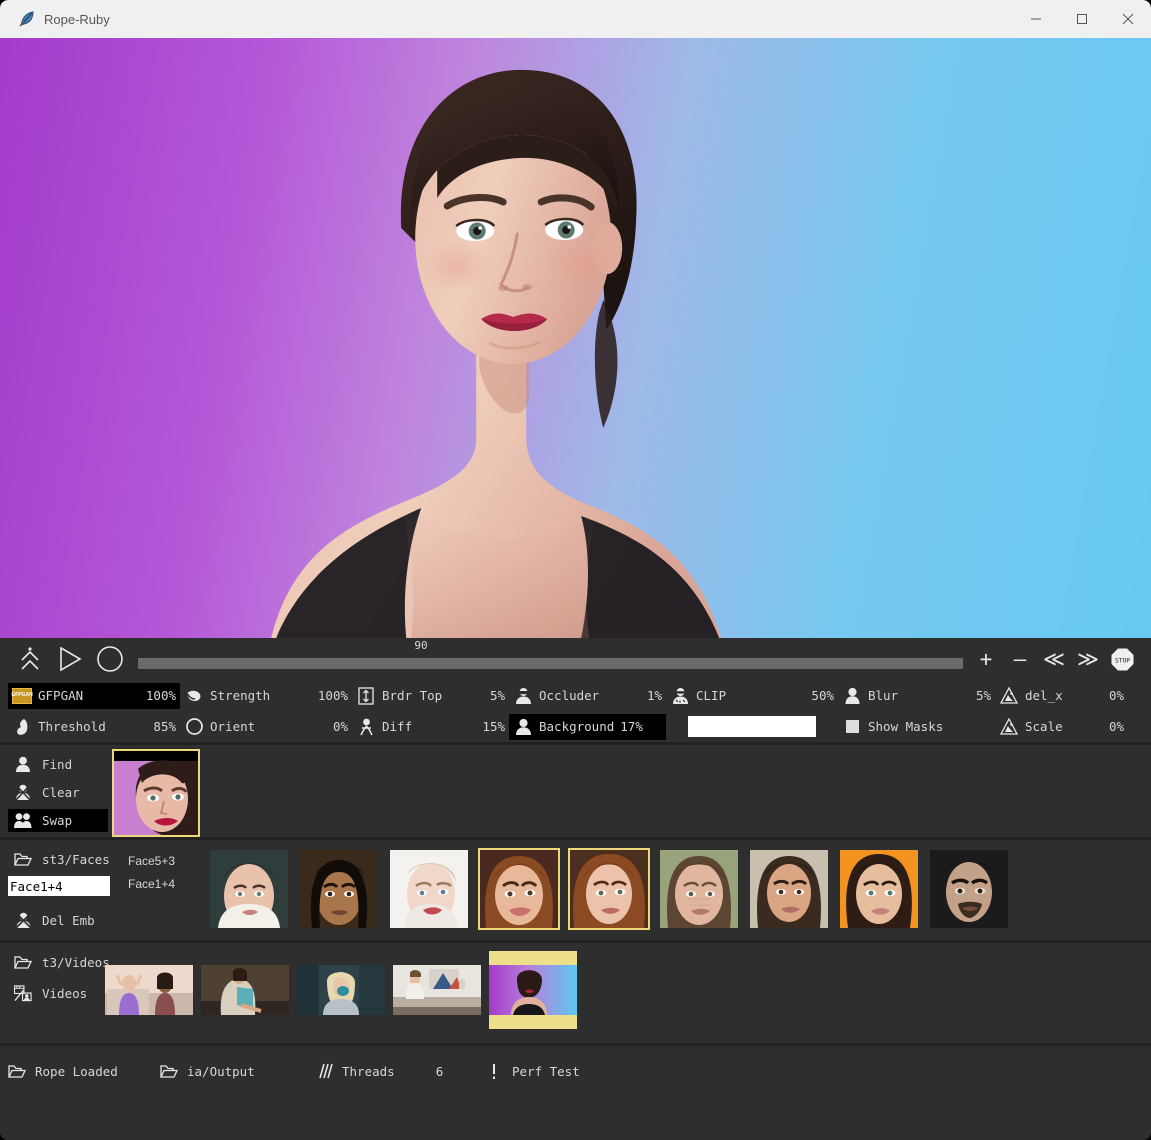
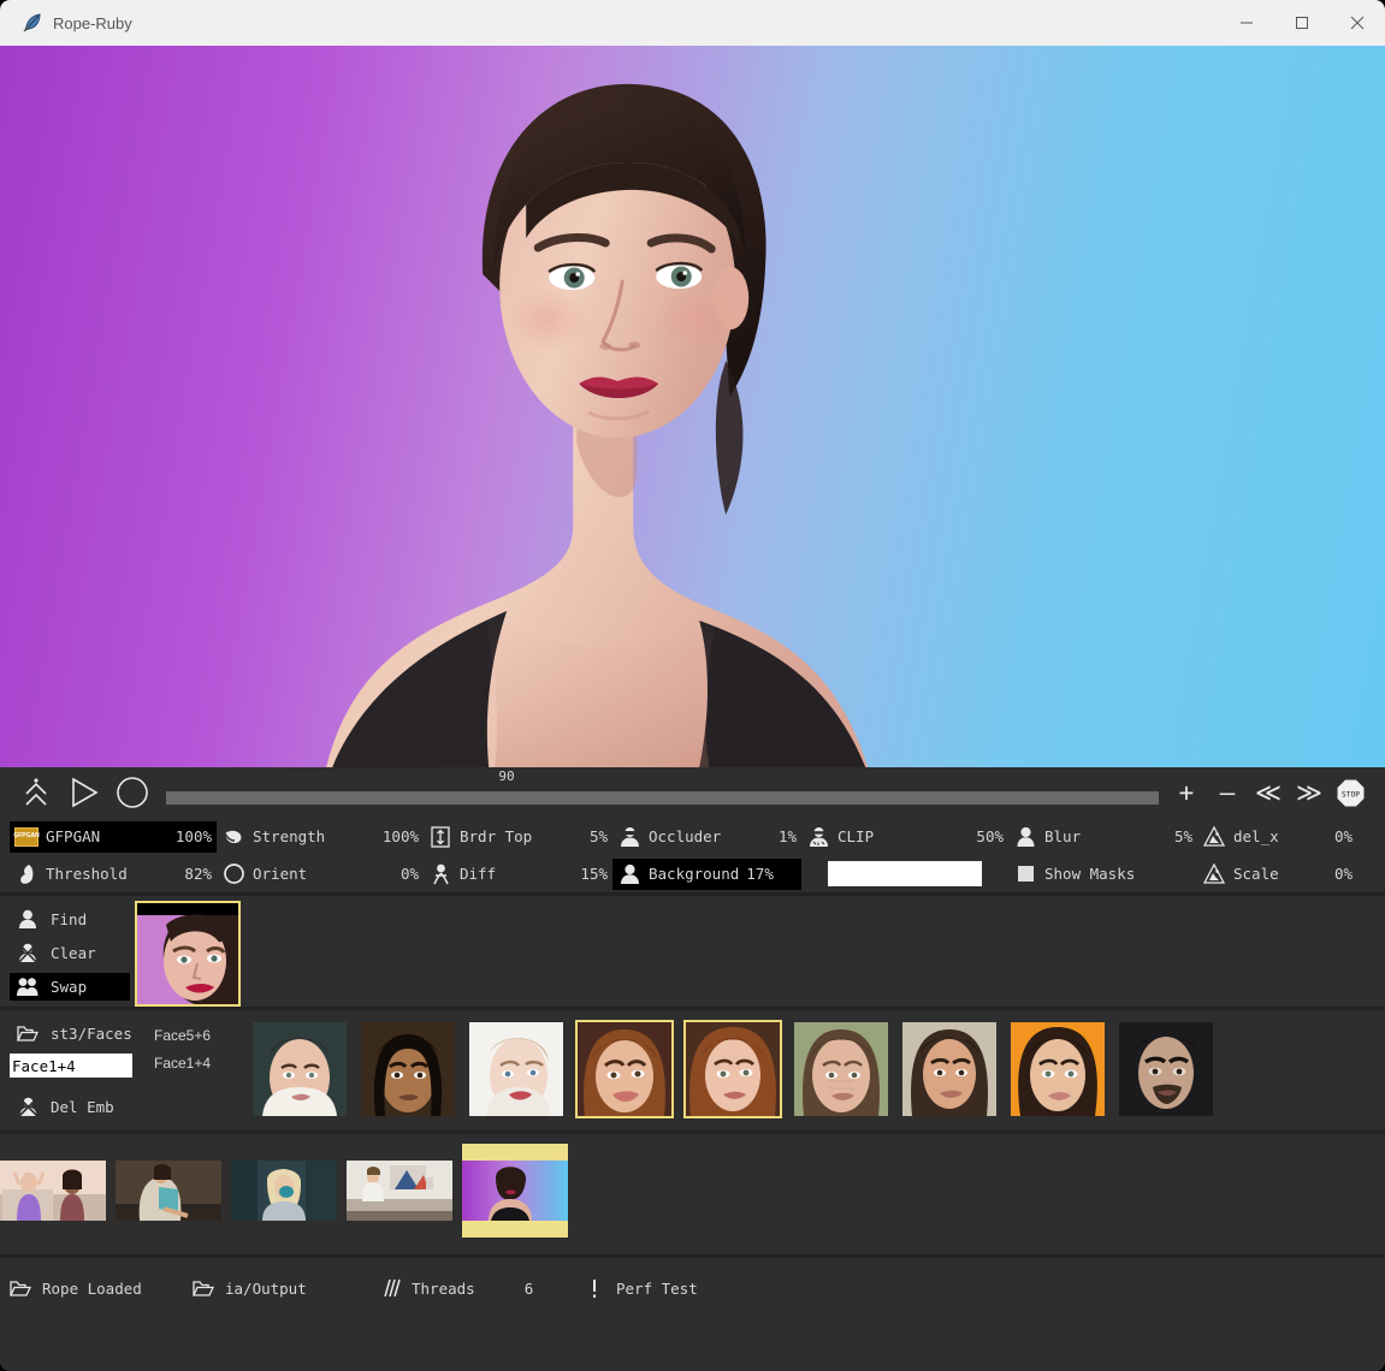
  Rope-Ruby
  90
  +
  –
  ≪
  ≫
  GFPGAN
  100%
  Threshold
- 85%
+ 82%
  Strength
  100%
  Orient
  0%
  Brdr Top
  5%
  Diff
  15%
  Occluder
  1%
  Background
  17%
  CLIP
  50%
  Blur
  5%
  Show Masks
  del_x
  0%
  Scale
  0%
  Find
  Clear
  Swap
  st3/Faces
  Face1+4
  Del Emb
- Face5+3
+ Face5+6
  Face1+4
- t3/Videos
- Videos
  Rope Loaded
  ia/Output
  Threads
  6
  Perf Test
